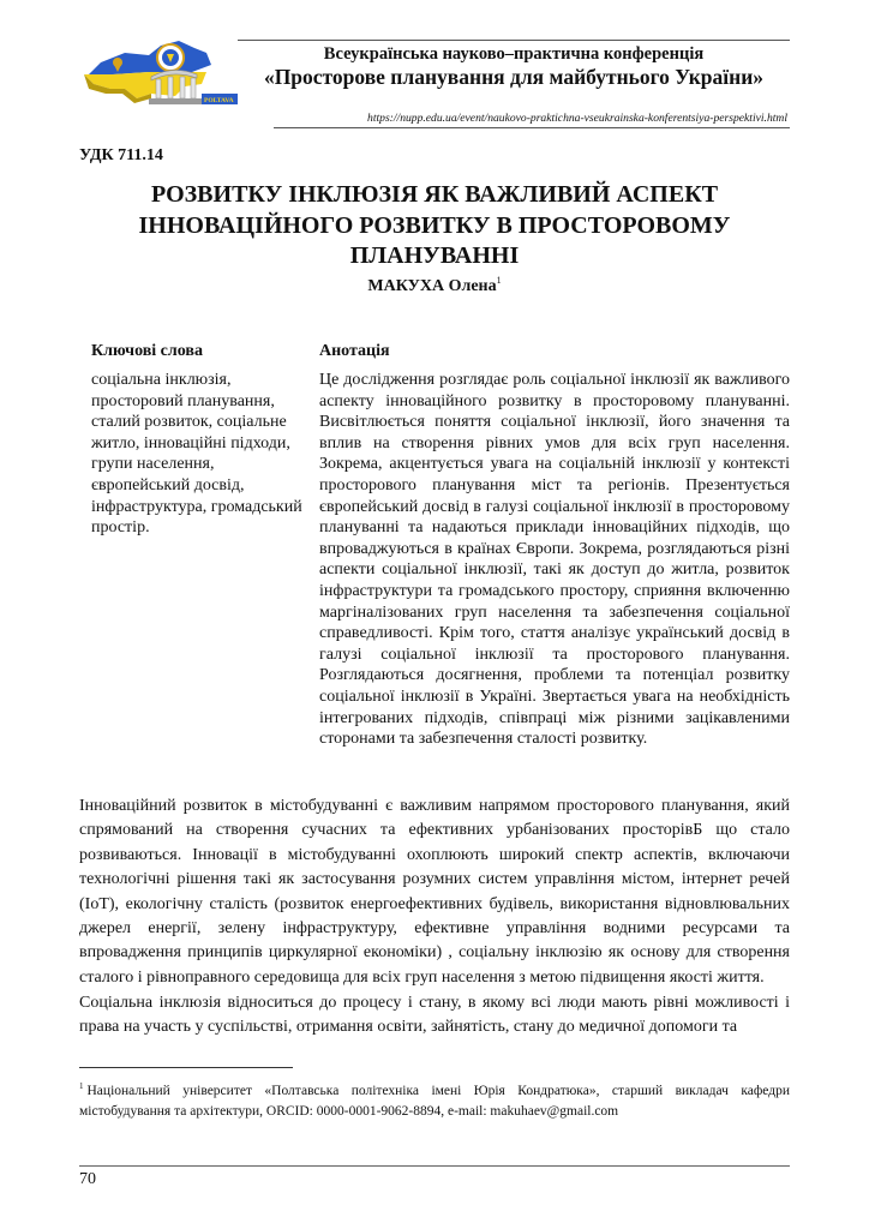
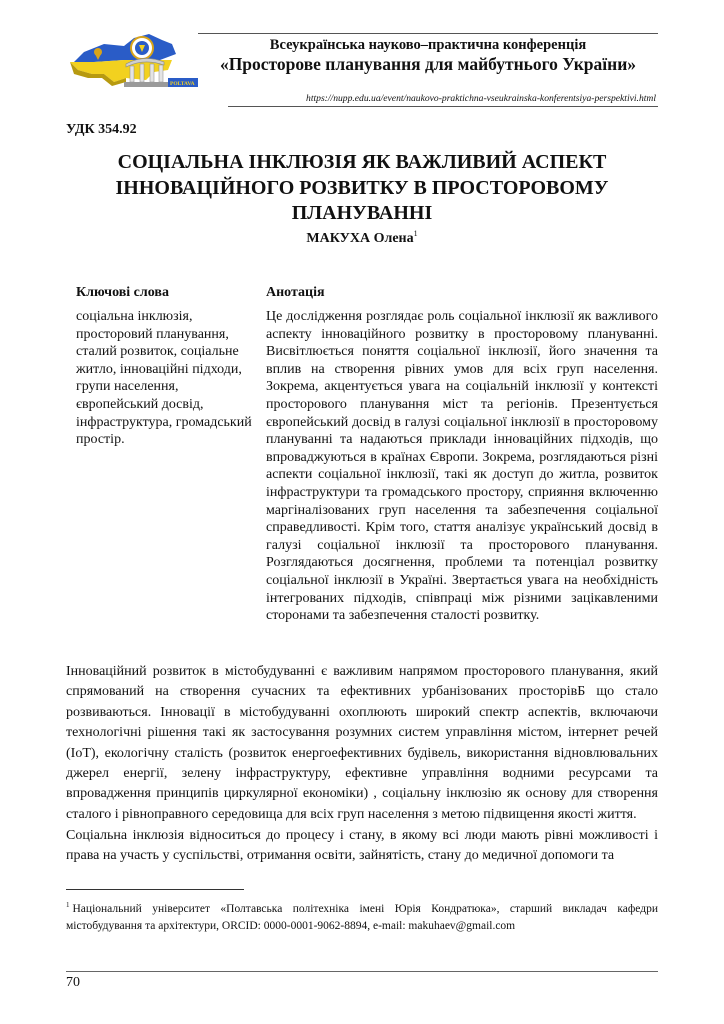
  Всеукраїнська науково–практична конференція
  «Просторове планування для майбутнього України»
  https://nupp.edu.ua/event/naukovo-praktichna-vseukrainska-konferentsiya-perspektivi.html
- УДК 711.14
+ УДК 354.92
- РОЗВИТКУ ІНКЛЮЗІЯ ЯК ВАЖЛИВИЙ АСПЕКТ ІННОВАЦІЙНОГО РОЗВИТКУ В ПРОСТОРОВОМУ ПЛАНУВАННІ
+ СОЦІАЛЬНА ІНКЛЮЗІЯ ЯК ВАЖЛИВИЙ АСПЕКТ ІННОВАЦІЙНОГО РОЗВИТКУ В ПРОСТОРОВОМУ ПЛАНУВАННІ
  МАКУХА Олена1
  Ключові слова
  соціальна інклюзія, просторовий планування, сталий розвиток, соціальне житло, інноваційні підходи, групи населення, європейський досвід, інфраструктура, громадський простір.
  Анотація
  Це дослідження розглядає роль соціальної інклюзії як важливого аспекту інноваційного розвитку в просторовому плануванні. Висвітлюється поняття соціальної інклюзії, його значення та вплив на створення рівних умов для всіх груп населення. Зокрема, акцентується увага на соціальній інклюзії у контексті просторового планування міст та регіонів. Презентується європейський досвід в галузі соціальної інклюзії в просторовому плануванні та надаються приклади інноваційних підходів, що впроваджуються в країнах Європи. Зокрема, розглядаються різні аспекти соціальної інклюзії, такі як доступ до житла, розвиток інфраструктури та громадського простору, сприяння включенню маргіналізованих груп населення та забезпечення соціальної справедливості. Крім того, стаття аналізує український досвід в галузі соціальної інклюзії та просторового планування. Розглядаються досягнення, проблеми та потенціал розвитку соціальної інклюзії в Україні. Звертається увага на необхідність інтегрованих підходів, співпраці між різними зацікавленими сторонами та забезпечення сталості розвитку.
  Інноваційний розвиток в містобудуванні є важливим напрямом просторового планування, який спрямований на створення сучасних та ефективних урбанізованих просторівБ що стало розвиваються. Інновації в містобудуванні охоплюють широкий спектр аспектів, включаючи технологічні рішення такі як застосування розумних систем управління містом, інтернет речей (IoT), екологічну сталість (розвиток енергоефективних будівель, використання відновлювальних джерел енергії, зелену інфраструктуру, ефективне управління водними ресурсами та впровадження принципів циркулярної економіки) , соціальну інклюзію як основу для створення сталого і рівноправного середовища для всіх груп населення з метою підвищення якості життя.
  Соціальна інклюзія відноситься до процесу і стану, в якому всі люди мають рівні можливості і права на участь у суспільстві, отримання освіти, зайнятість, стану до медичної допомоги та
  1Національний університет «Полтавська політехніка імені Юрія Кондратюка», старший викладач кафедри містобудування та архітектури, ORCID: 0000-0001-9062-8894, e-mail: makuhaev@gmail.com
  70
